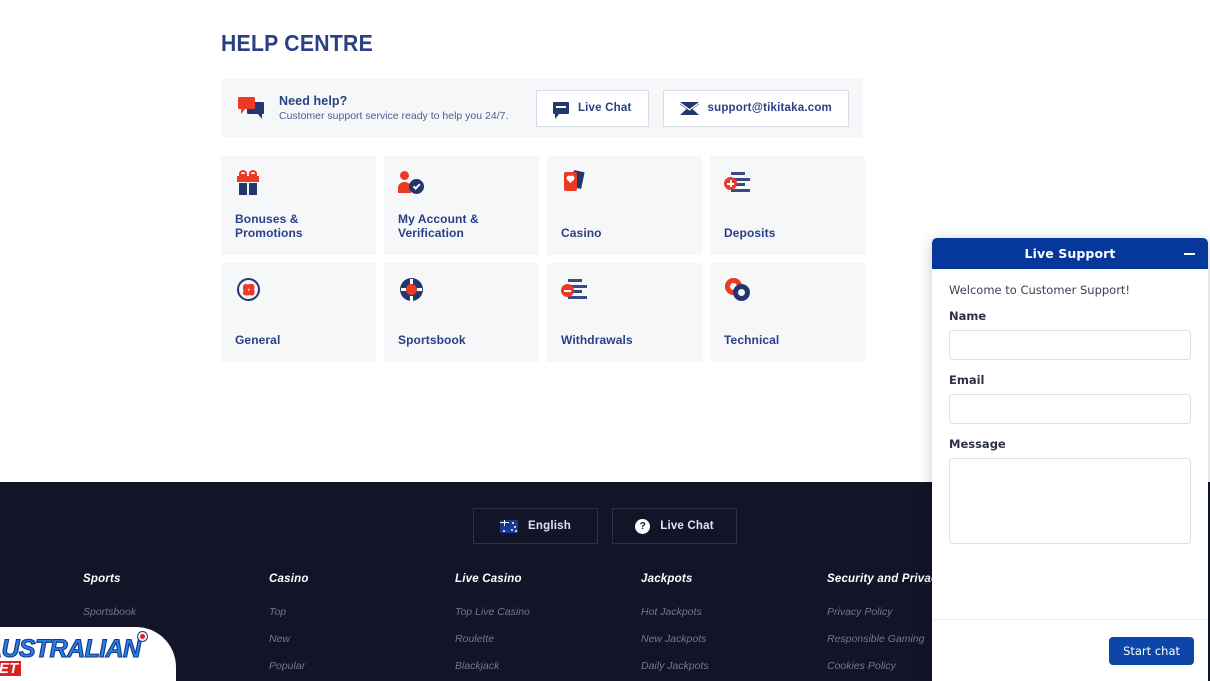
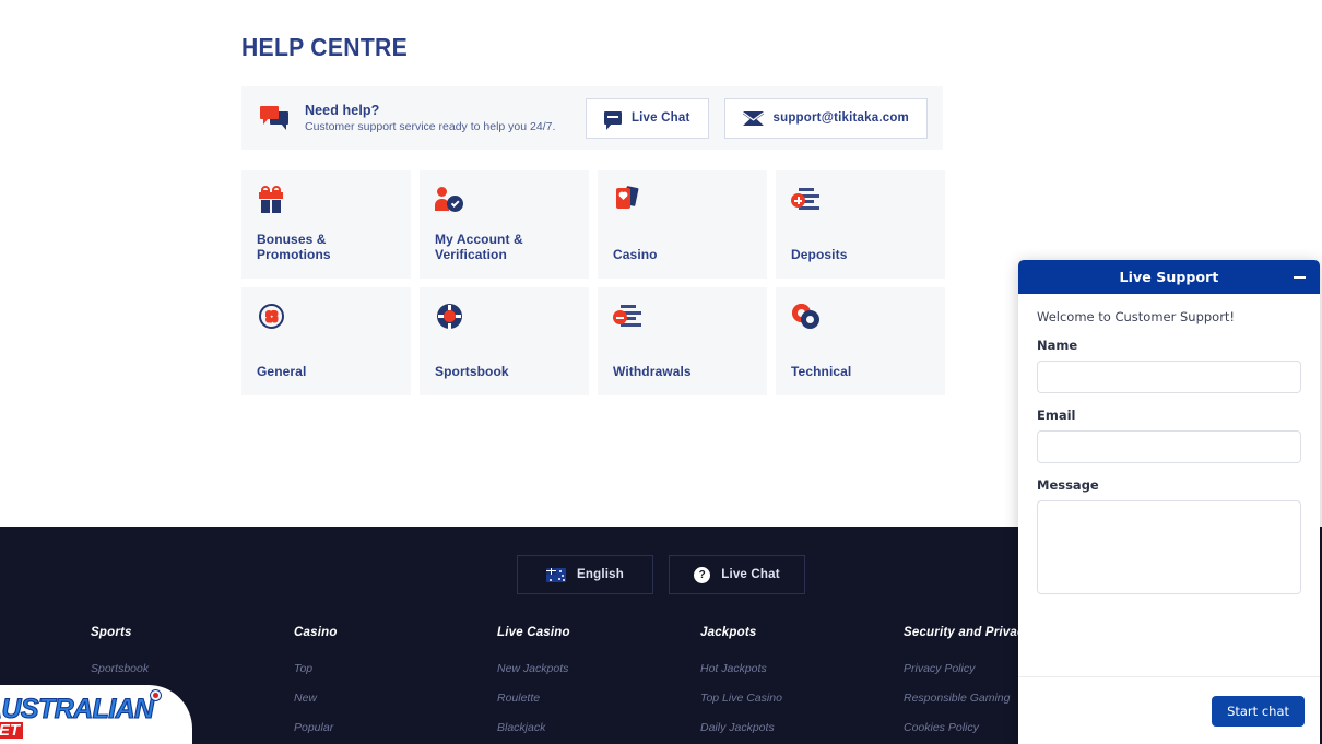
  HELP CENTRE
  Need help?
  Customer support service ready to help you 24/7.
  Live Chat
  support@tikitaka.com
  Bonuses & Promotions
  My Account & Verification
  Casino
  Deposits
  General
  Sportsbook
  Withdrawals
  Technical
  English
  ?
  Live Chat
  Sports
  Sportsbook
  Casino
  Top
  New
  Popular
  Live Casino
- Top Live Casino
+ New Jackpots
  Roulette
  Blackjack
  Jackpots
  Hot Jackpots
- New Jackpots
+ Top Live Casino
  Daily Jackpots
  Security and Priva
  Privacy Policy
  Responsible Gaming
  Cookies Policy
  USTRALIANET
  Live Support
  Welcome to Customer Support!
  Name
  Email
  Message
  Start chat
